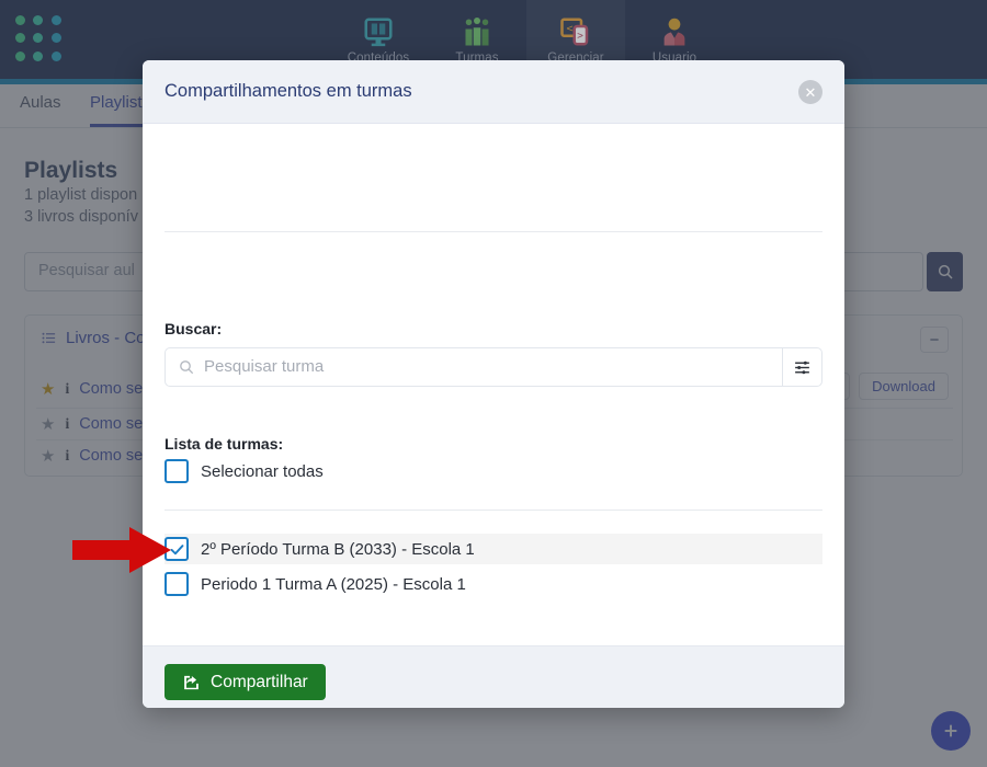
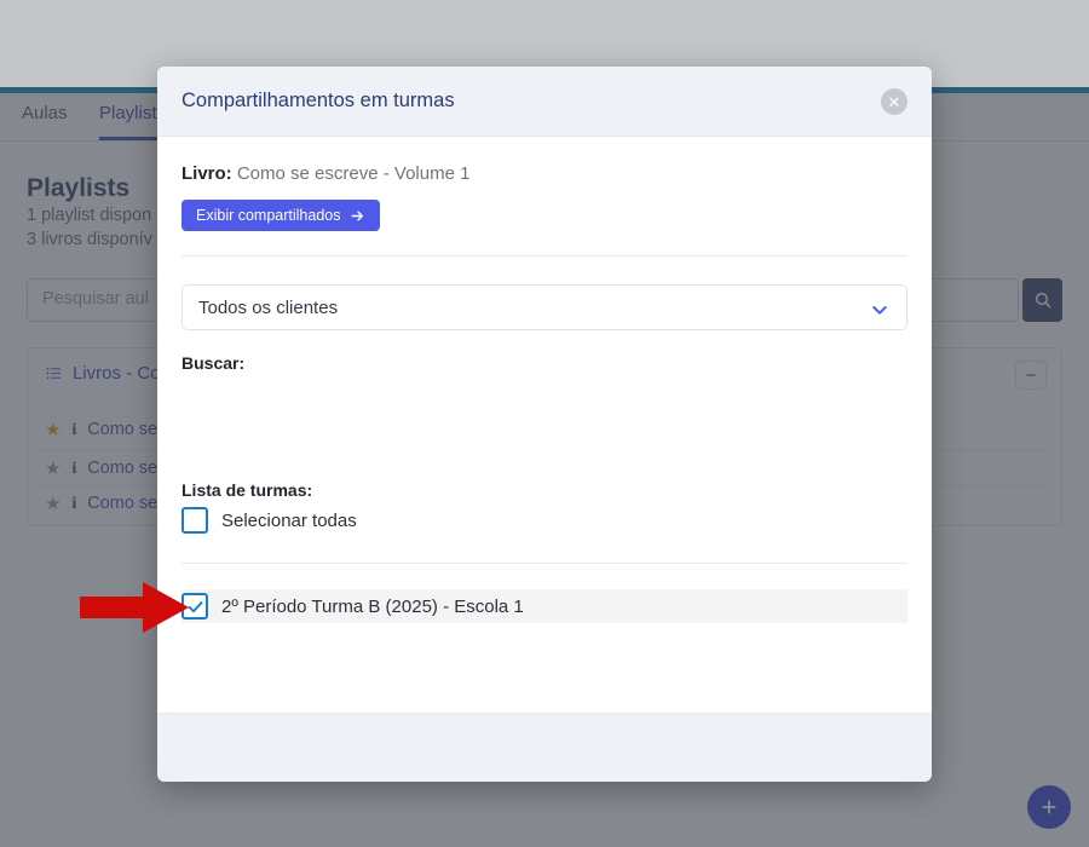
- Conteúdos
- Turmas
- <
- >
- Gerenciar
- Usuario
  Aulas
  Playlist
  Playlists
  1 playlist dispon
  3 livros disponív
  Pesquisar aul
  Livros - Co
  −
  ★
  i
  Como se
- Download
  ★
  i
  Como se
  ★
  i
  Como se
  Compartilhamentos em turmas
  ✕
+ Livro: Como se escreve - Volume 1
+ Exibir compartilhados
+ Todos os clientes
  Buscar:
- Pesquisar turma
  Lista de turmas:
  Selecionar todas
- 2º Período Turma B (2033) - Escola 1
+ 2º Período Turma B (2025) - Escola 1
- Periodo 1 Turma A (2025) - Escola 1
- Compartilhar
